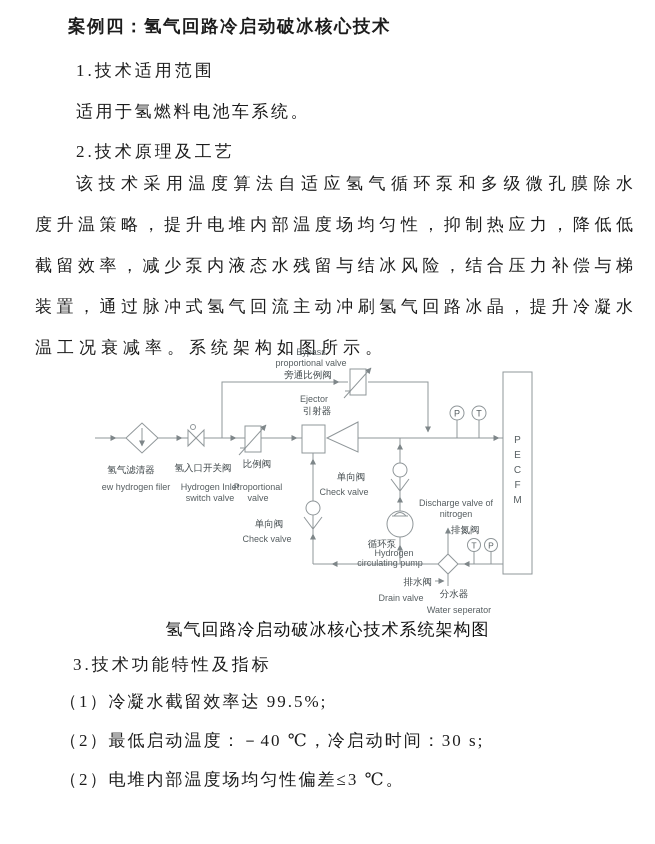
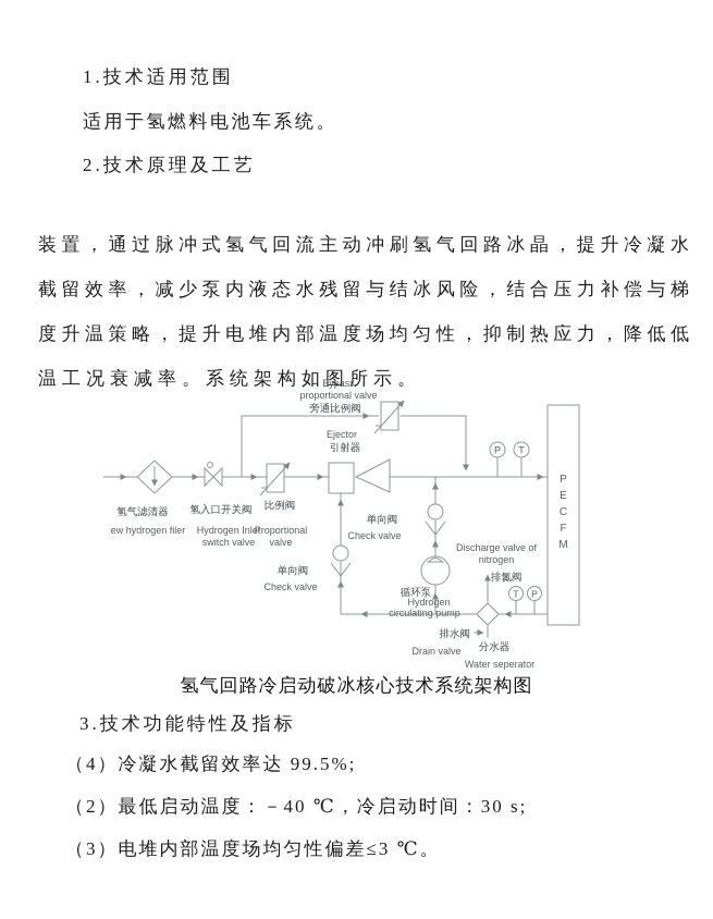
- 案例四：氢气回路冷启动破冰核心技术
  1.技术适用范围
  适用于氢燃料电池车系统。
  2.技术原理及工艺
- 该技术采用温度算法自适应氢气循环泵和多级微孔膜除水
- 度升温策略，提升电堆内部温度场均匀性，抑制热应力，降低低
+ 装置，通过脉冲式氢气回流主动冲刷氢气回路冰晶，提升冷凝水
  截留效率，减少泵内液态水残留与结冰风险，结合压力补偿与梯
- 装置，通过脉冲式氢气回流主动冲刷氢气回路冰晶，提升冷凝水
+ 度升温策略，提升电堆内部温度场均匀性，抑制热应力，降低低
  温工况衰减率。系统架构如图所示。
  P
  T
  T
  P
  P
  E
  C
  F
  M
  氢气滤清器
  ew hydrogen filer
  氢入口开关阀
  Hydrogen Inlet
  switch valve
  比例阀
  Proportional
  valve
  Bypass
  proportional valve
  旁通比例阀
  Ejector
  引射器
  单向阀
  Check valve
  单向阀
  Check valve
  循环泵
  Hydrogen
  circulating pump
  Discharge valve of
  nitrogen
  排氮阀
  排水阀
  Drain valve
  分水器
  Water seperator
  氢气回路冷启动破冰核心技术系统架构图
  3.技术功能特性及指标
- （1）冷凝水截留效率达 99.5%;
+ （4）冷凝水截留效率达 99.5%;
  （2）最低启动温度：－40 ℃，冷启动时间：30 s;
- （2）电堆内部温度场均匀性偏差≤3 ℃。
+ （3）电堆内部温度场均匀性偏差≤3 ℃。
